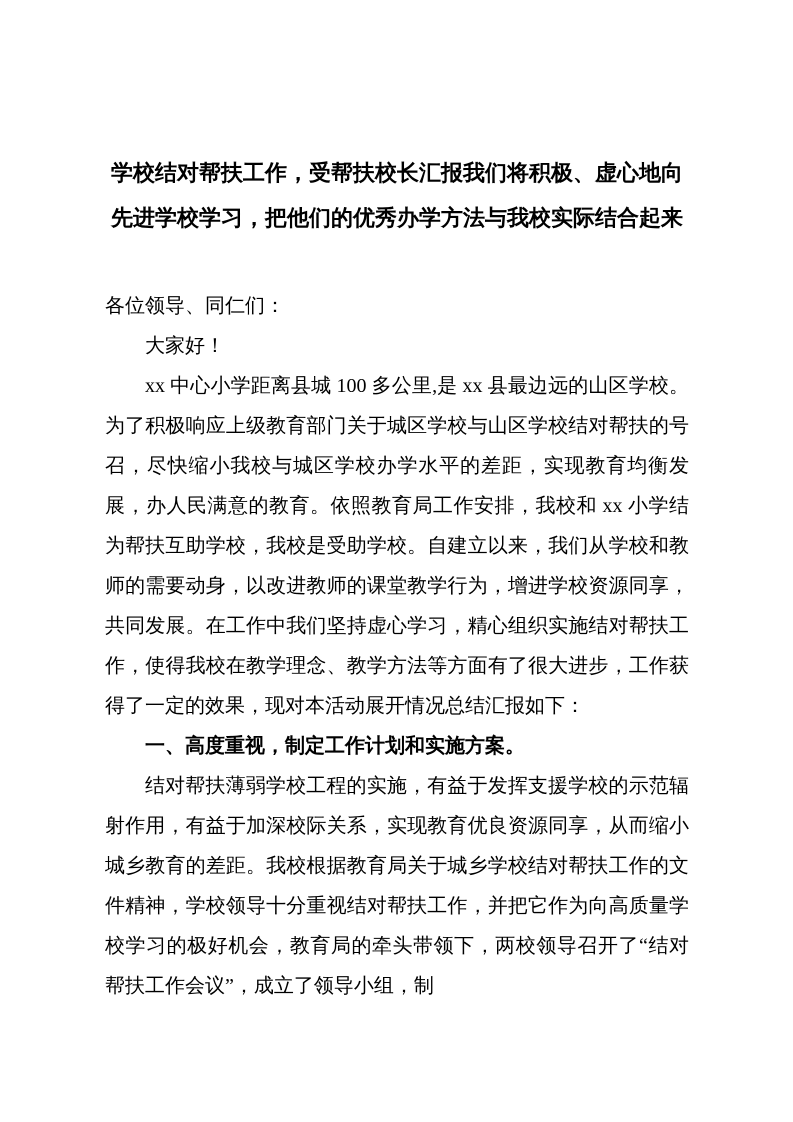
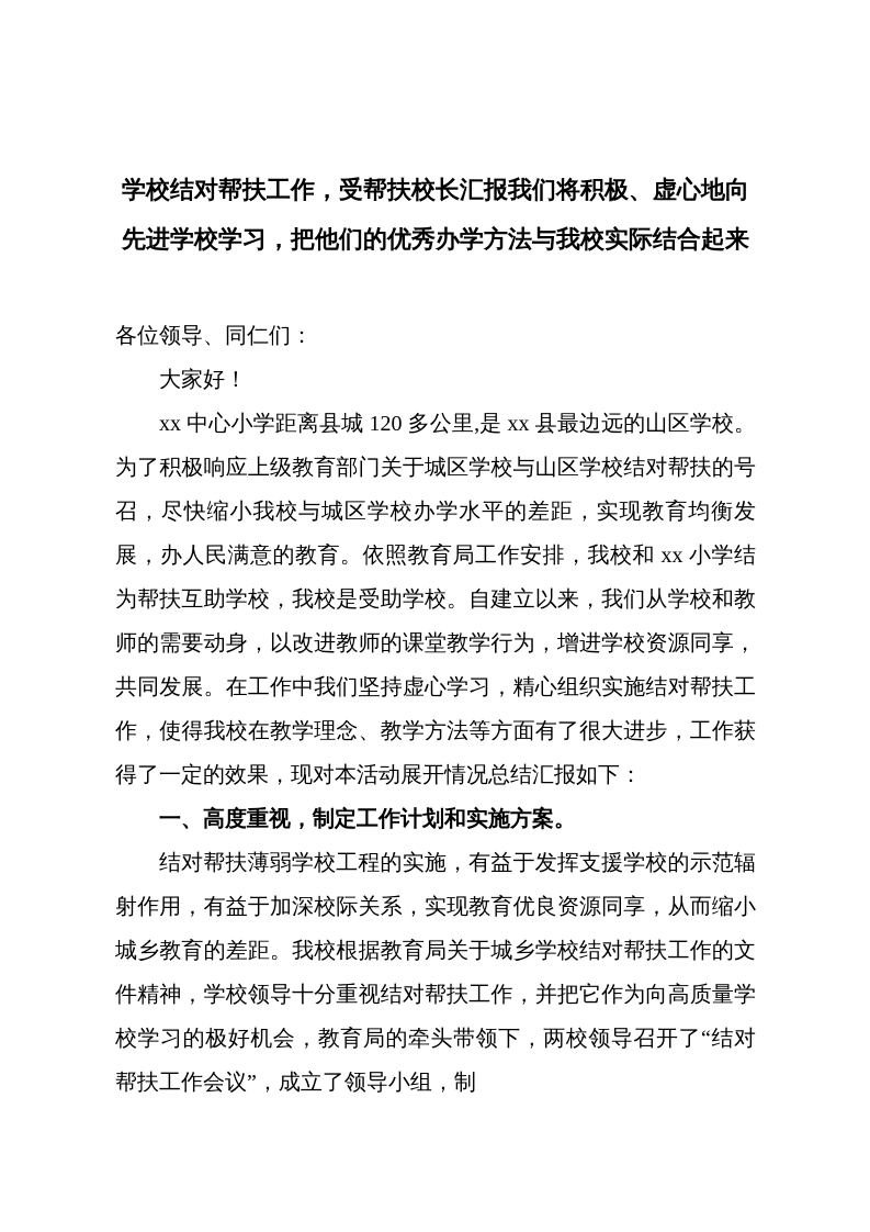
  学校结对帮扶工作，受帮扶校长汇报我们将积极、虚心地向先进学校学习，把他们的优秀办学方法与我校实际结合起来
  各位领导、同仁们：
  大家好！
- xx 中心小学距离县城 100 多公里,是 xx 县最边远的山区学校。为了积极响应上级教育部门关于城区学校与山区学校结对帮扶的号召，尽快缩小我校与城区学校办学水平的差距，实现教育均衡发展，办人民满意的教育。依照教育局工作安排，我校和 xx 小学结为帮扶互助学校，我校是受助学校。自建立以来，我们从学校和教师的需要动身，以改进教师的课堂教学行为，增进学校资源同享，共同发展。在工作中我们坚持虚心学习，精心组织实施结对帮扶工作，使得我校在教学理念、教学方法等方面有了很大进步，工作获得了一定的效果，现对本活动展开情况总结汇报如下：
+ xx 中心小学距离县城 120 多公里,是 xx 县最边远的山区学校。为了积极响应上级教育部门关于城区学校与山区学校结对帮扶的号召，尽快缩小我校与城区学校办学水平的差距，实现教育均衡发展，办人民满意的教育。依照教育局工作安排，我校和 xx 小学结为帮扶互助学校，我校是受助学校。自建立以来，我们从学校和教师的需要动身，以改进教师的课堂教学行为，增进学校资源同享，共同发展。在工作中我们坚持虚心学习，精心组织实施结对帮扶工作，使得我校在教学理念、教学方法等方面有了很大进步，工作获得了一定的效果，现对本活动展开情况总结汇报如下：
  一、高度重视，制定工作计划和实施方案。
  结对帮扶薄弱学校工程的实施，有益于发挥支援学校的示范辐射作用，有益于加深校际关系，实现教育优良资源同享，从而缩小城乡教育的差距。我校根据教育局关于城乡学校结对帮扶工作的文件精神，学校领导十分重视结对帮扶工作，并把它作为向高质量学校学习的极好机会，教育局的牵头带领下，两校领导召开了“结对帮扶工作会议”，成立了领导小组，制
